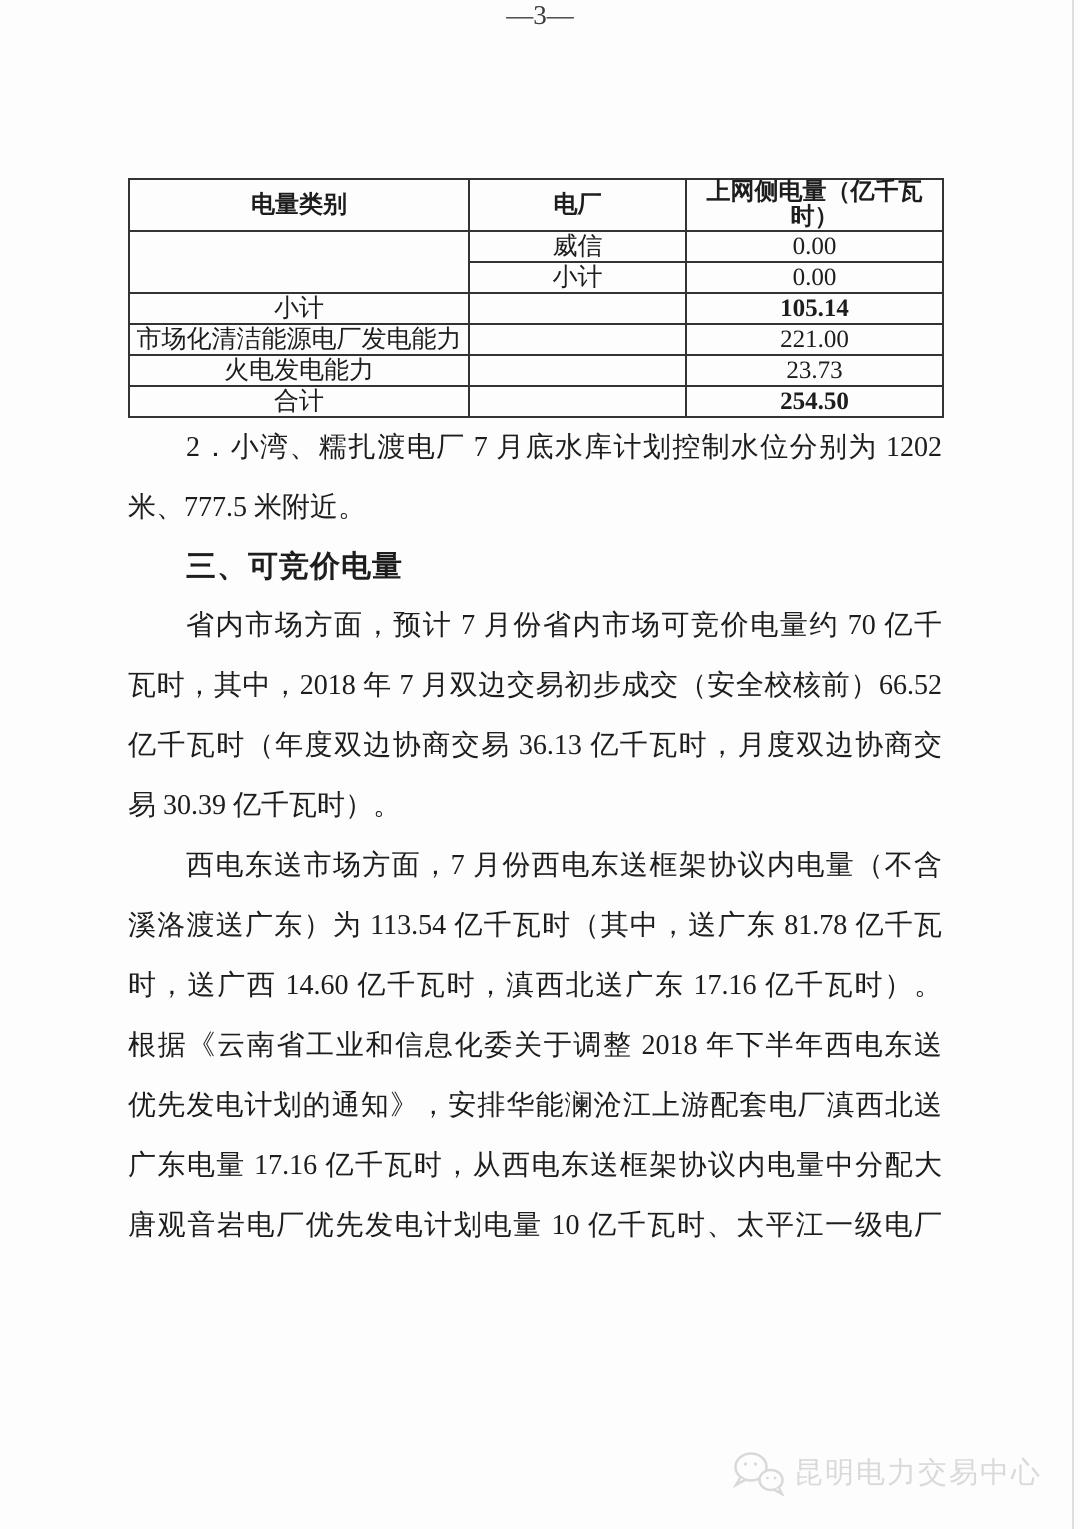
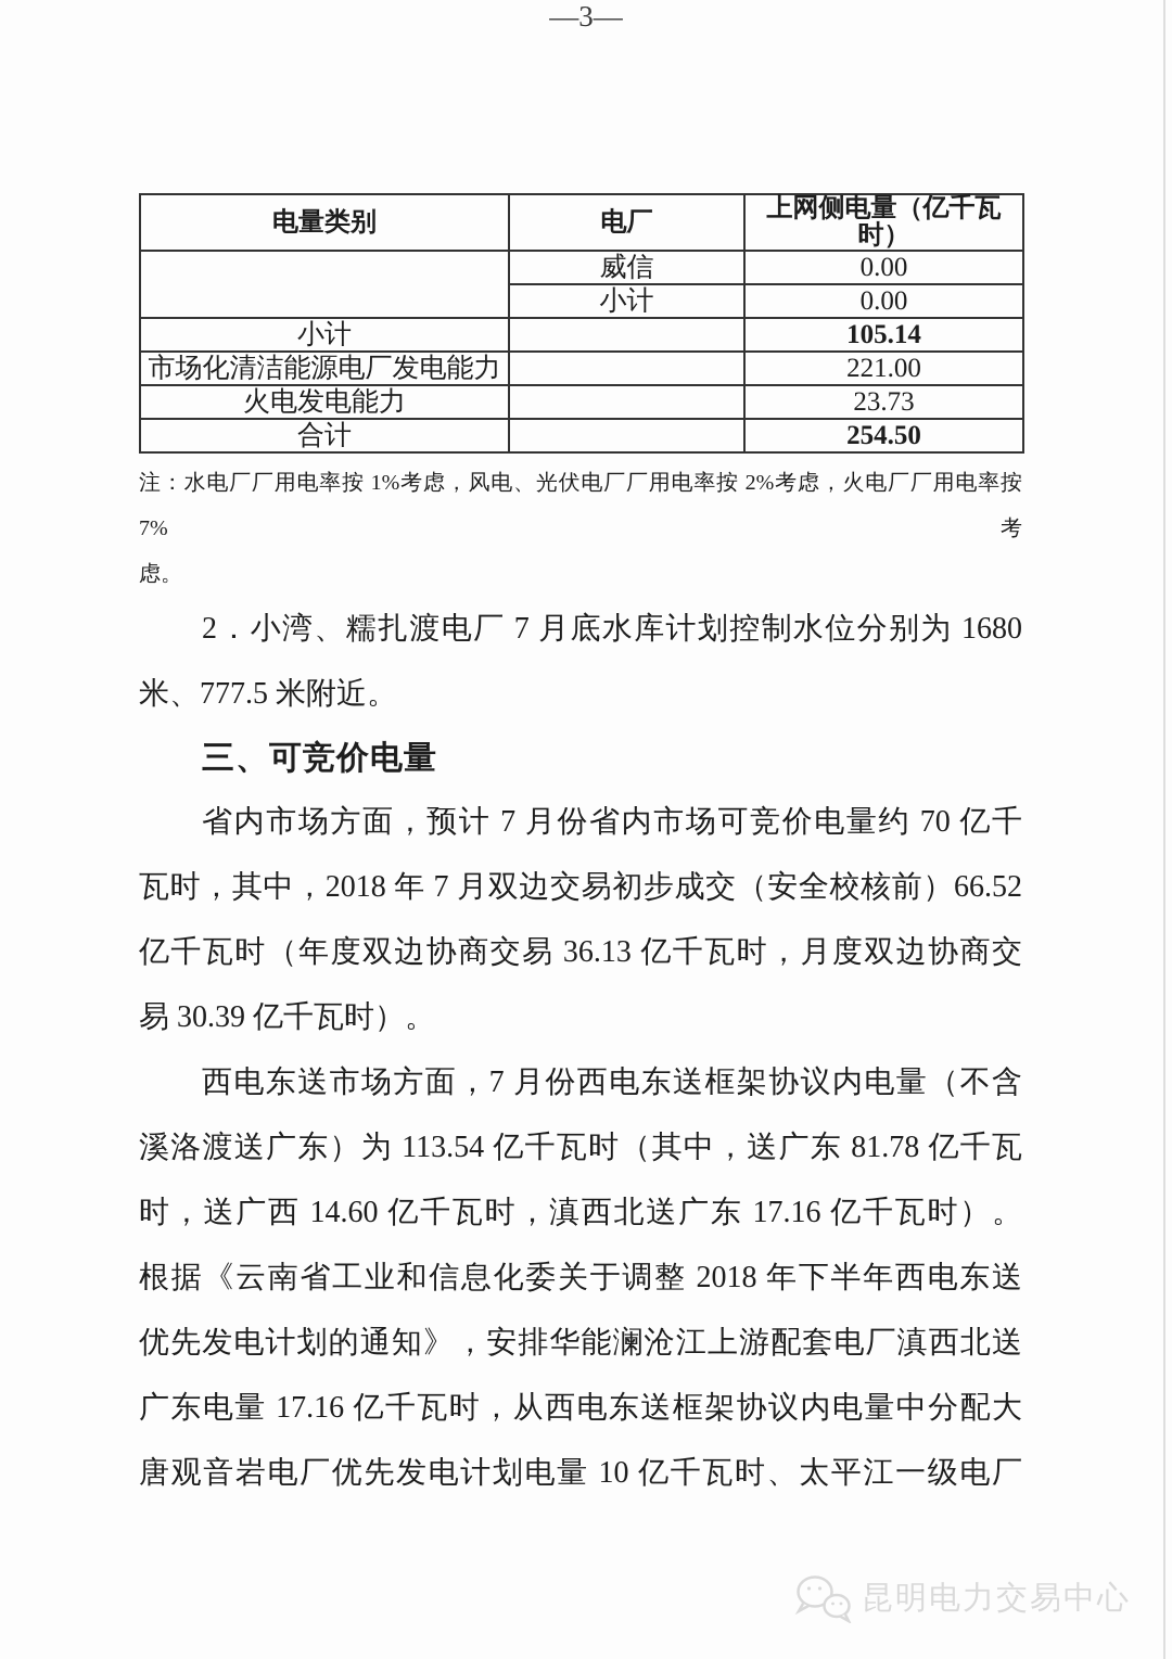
  电量类别	电厂	上网侧电量（亿千瓦时）
  	威信	0.00
  小计	0.00
  小计		105.14
  市场化清洁能源电厂发电能力		221.00
  火电发电能力		23.73
  合计		254.50
+ 注：水电厂厂用电率按 1%考虑，风电、光伏电厂厂用电率按 2%考虑，火电厂厂用电率按 7%考
+ 虑。
- 2．小湾、糯扎渡电厂 7 月底水库计划控制水位分别为 1202
+ 2．小湾、糯扎渡电厂 7 月底水库计划控制水位分别为 1680
  米、777.5 米附近。
  三、可竞价电量
  省内市场方面，预计 7 月份省内市场可竞价电量约 70 亿千
  瓦时，其中，2018 年 7 月双边交易初步成交（安全校核前）66.52
  亿千瓦时（年度双边协商交易 36.13 亿千瓦时，月度双边协商交
  易 30.39 亿千瓦时）。
  西电东送市场方面，7 月份西电东送框架协议内电量（不含
  溪洛渡送广东）为 113.54 亿千瓦时（其中，送广东 81.78 亿千瓦
  时，送广西 14.60 亿千瓦时，滇西北送广东 17.16 亿千瓦时）。
  根据《云南省工业和信息化委关于调整 2018 年下半年西电东送
  优先发电计划的通知》，安排华能澜沧江上游配套电厂滇西北送
  广东电量 17.16 亿千瓦时，从西电东送框架协议内电量中分配大
  唐观音岩电厂优先发电计划电量 10 亿千瓦时、太平江一级电厂
  —3—
  昆明电力交易中心
